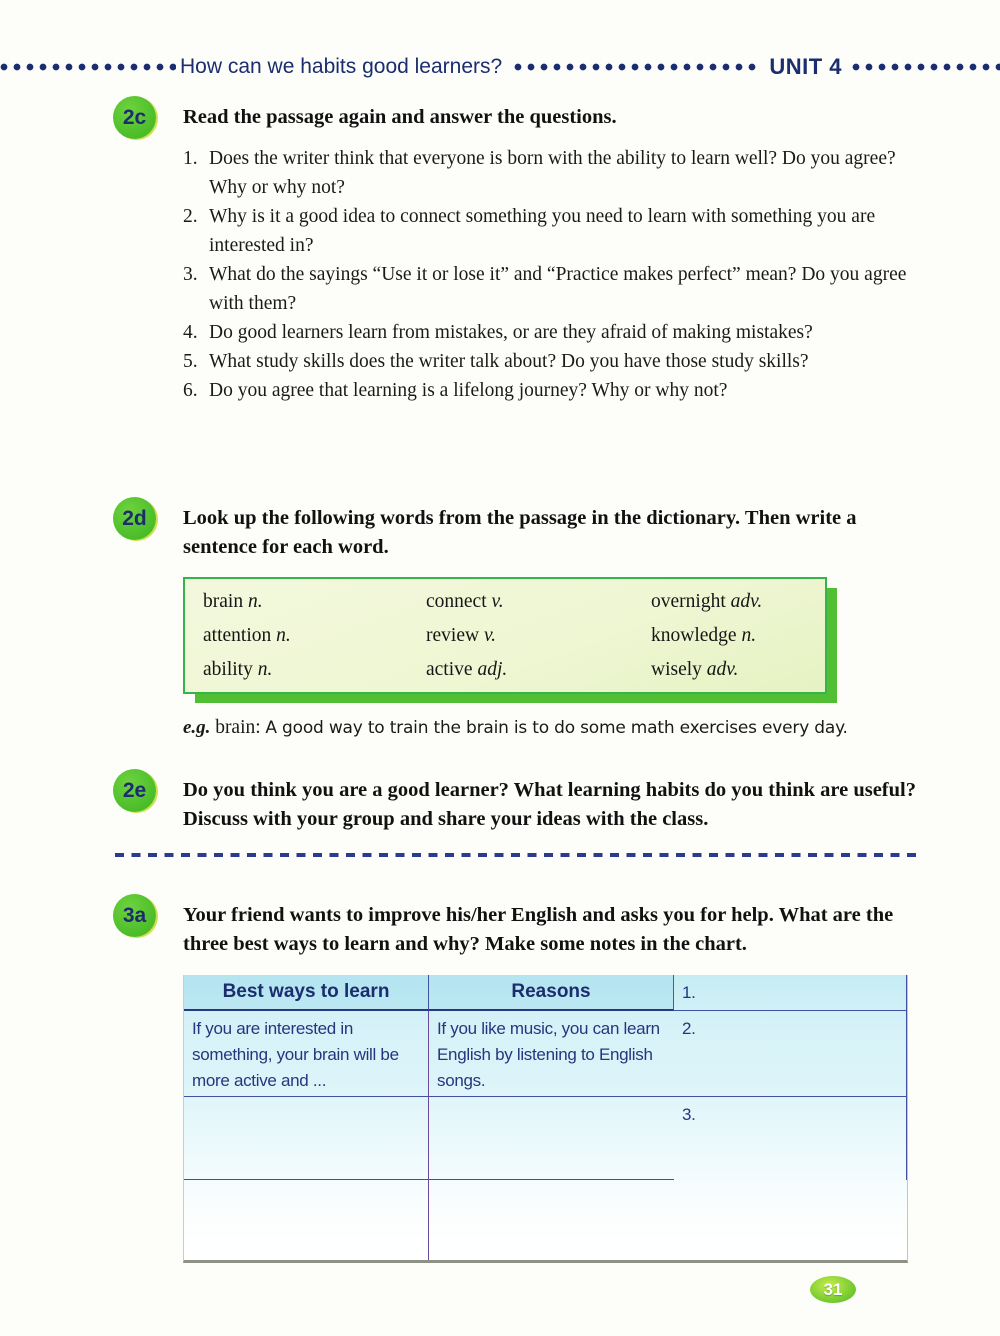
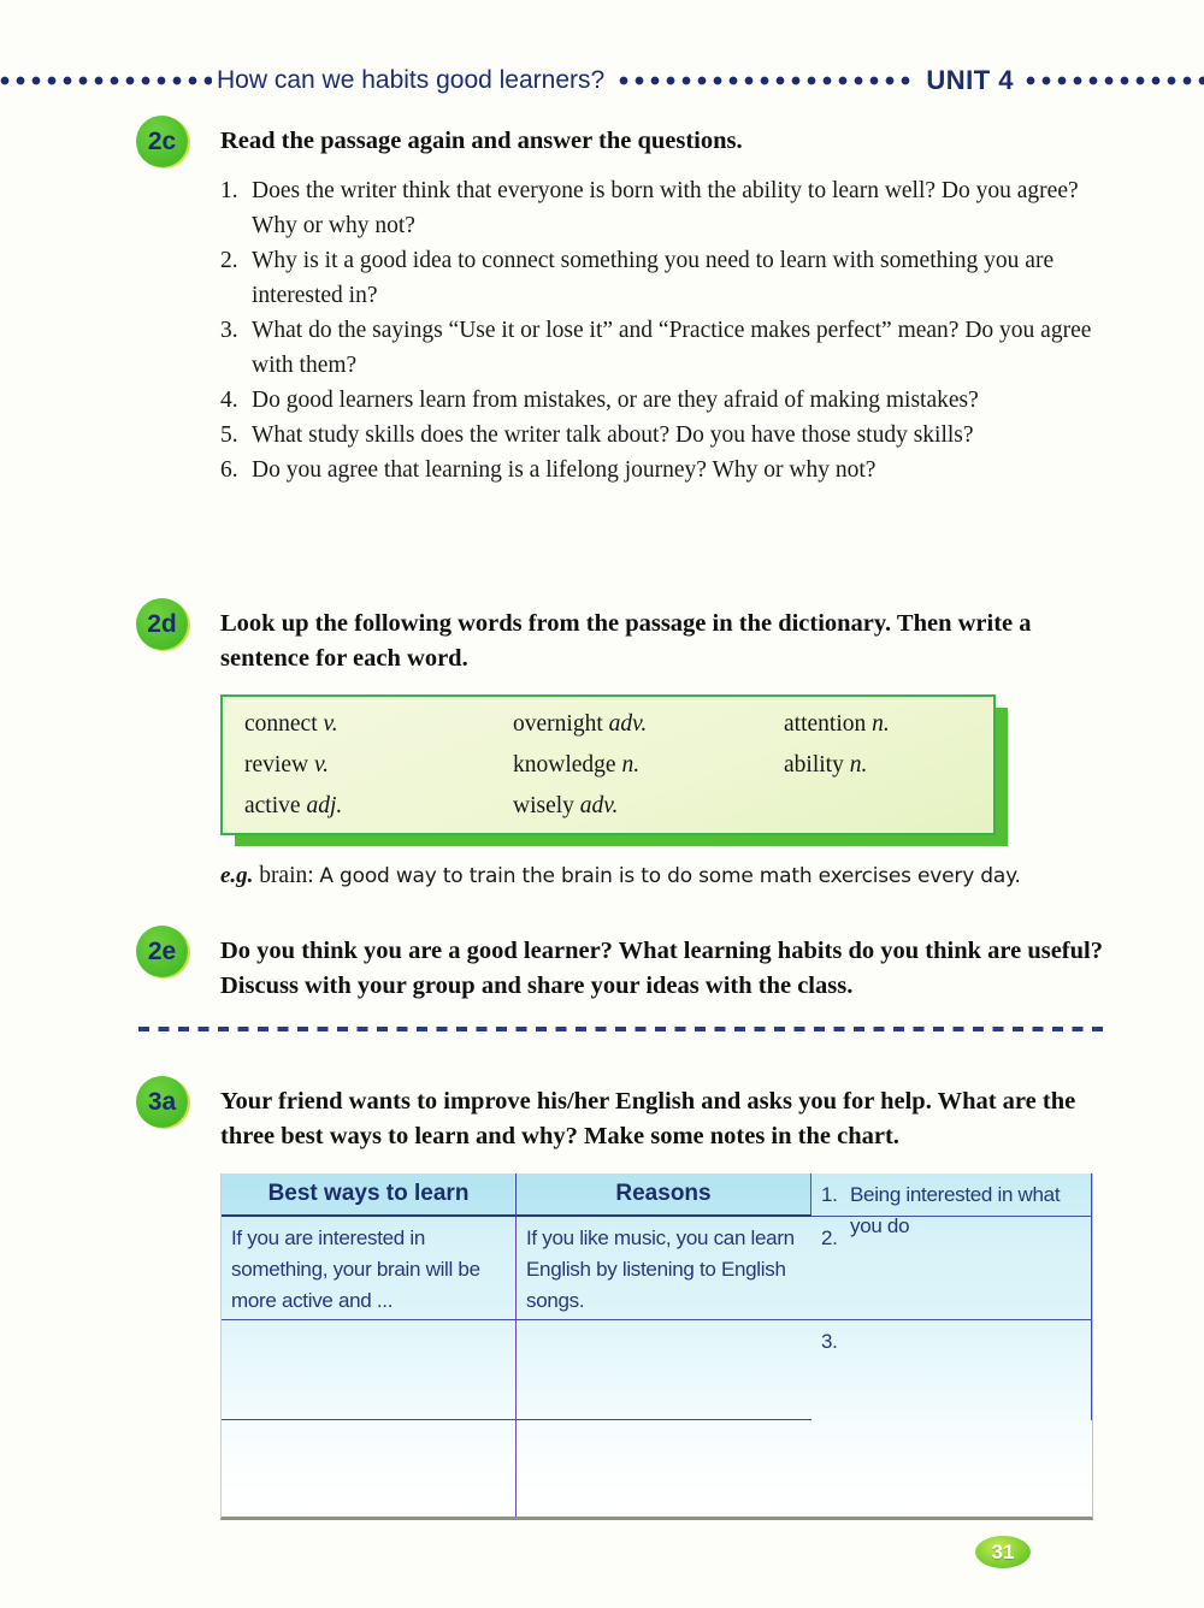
  How can we habits good learners?
  UNIT 4
  2c
  Read the passage again and answer the questions.
  1.
  Does the writer think that everyone is born with the ability to learn well? Do you agree? Why or why not?
  2.
  Why is it a good idea to connect something you need to learn with something you are interested in?
  3.
  What do the sayings “Use it or lose it” and “Practice makes perfect” mean? Do you agree with them?
  4.
  Do good learners learn from mistakes, or are they afraid of making mistakes?
  5.
  What study skills does the writer talk about? Do you have those study skills?
  6.
  Do you agree that learning is a lifelong journey? Why or why not?
  2d
  Look up the following words from the passage in the dictionary. Then write a sentence for each word.
- brain n.
  connect v.
  overnight adv.
  attention n.
  review v.
  knowledge n.
  ability n.
  active adj.
  wisely adv.
  e.g. brain: A good way to train the brain is to do some math exercises every day.
  2e
  Do you think you are a good learner? What learning habits do you think are useful? Discuss with your group and share your ideas with the class.
  3a
  Your friend wants to improve his/her English and asks you for help. What are the three best ways to learn and why? Make some notes in the chart.
  Best ways to learn
  Reasons
  1.
+ Being interested in what you do
  If you are interested in something, your brain will be more active and ...
  If you like music, you can learn English by listening to English songs.
  2.
  3.
  31
